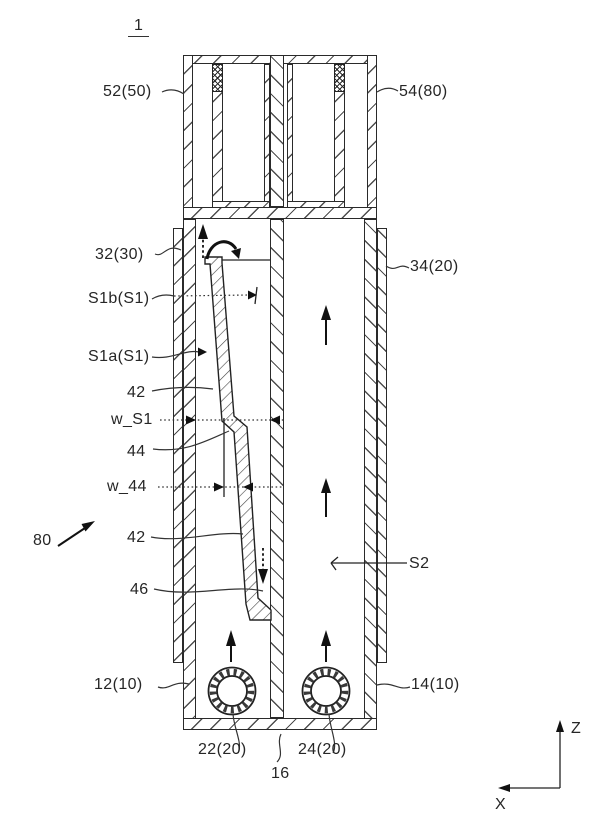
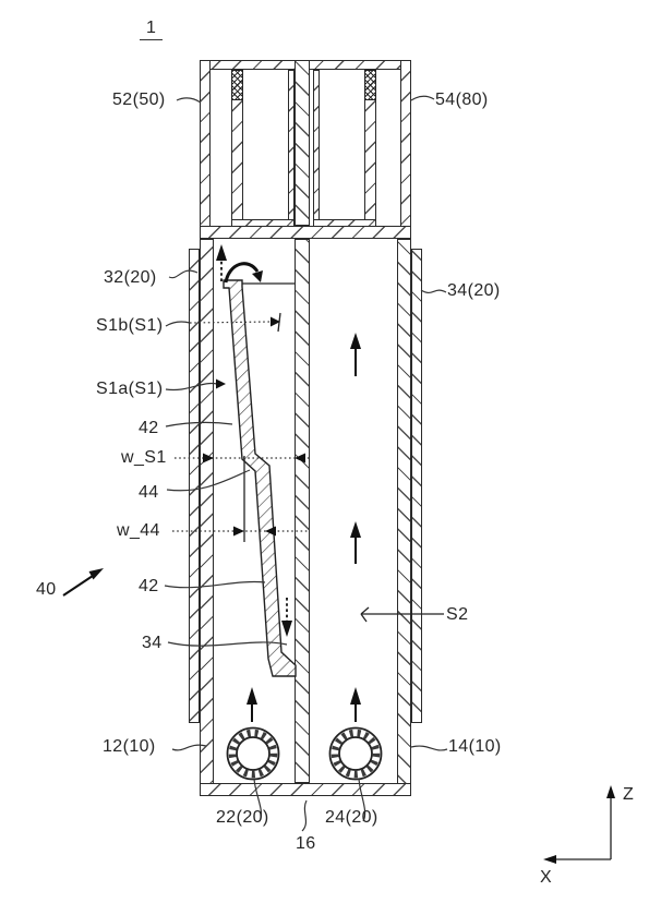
  1
  52(50)
  54(80)
- 32(30)
+ 32(20)
  34(20)
  S1b(S1)
  S1a(S1)
  42
  w_S1
  44
  w_44
- 80
+ 40
  42
- 46
+ 34
  S2
  12(10)
  14(10)
  22(20)
  24(20)
  16
  Z
  X
